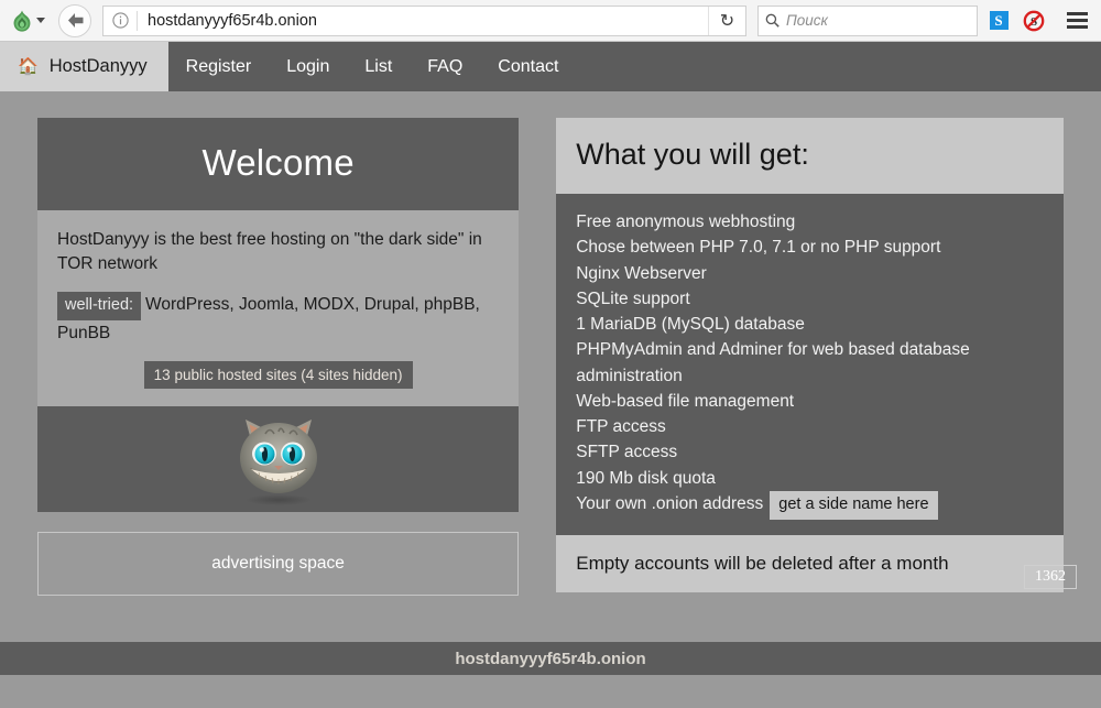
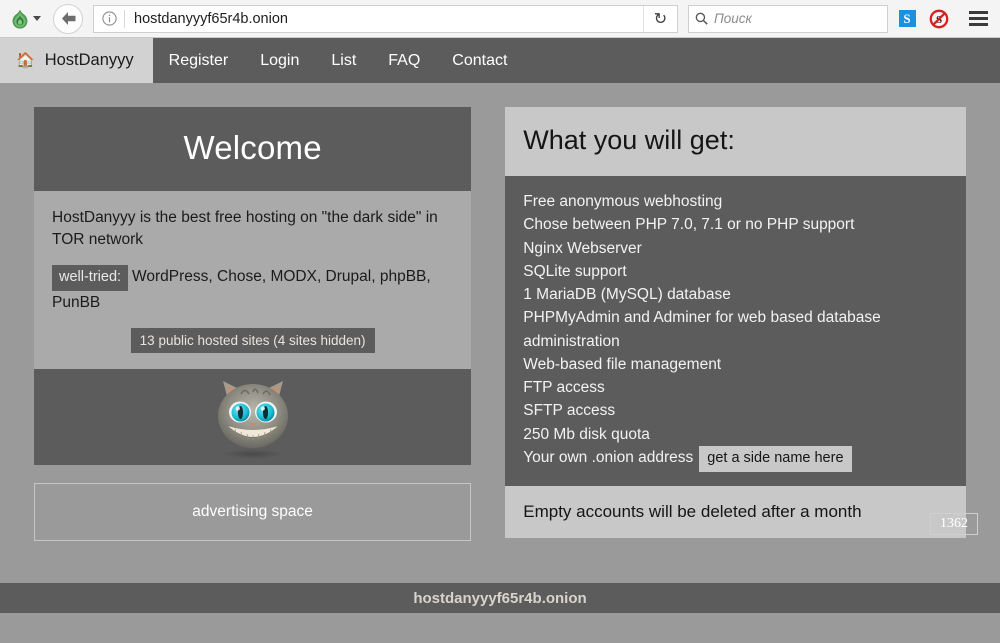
  hostdanyyyf65r4b.onion
  ↻
  Поиск
  S
  🏠
  HostDanyyy
  Register
  Login
  List
  FAQ
  Contact
  Welcome
  HostDanyyy is the best free hosting on "the dark side" in TOR network
- well-tried: WordPress, Joomla, MODX, Drupal, phpBB, PunBB
+ well-tried: WordPress, Chose, MODX, Drupal, phpBB, PunBB
  13 public hosted sites (4 sites hidden)
  advertising space
  What you will get:
  Free anonymous webhosting
  Chose between PHP 7.0, 7.1 or no PHP support
  Nginx Webserver
  SQLite support
  1 MariaDB (MySQL) database
  PHPMyAdmin and Adminer for web based database administration
  Web-based file management
  FTP access
  SFTP access
- 190 Mb disk quota
+ 250 Mb disk quota
  Your own .onion address get a side name here
  Empty accounts will be deleted after a month
  1362
  hostdanyyyf65r4b.onion
